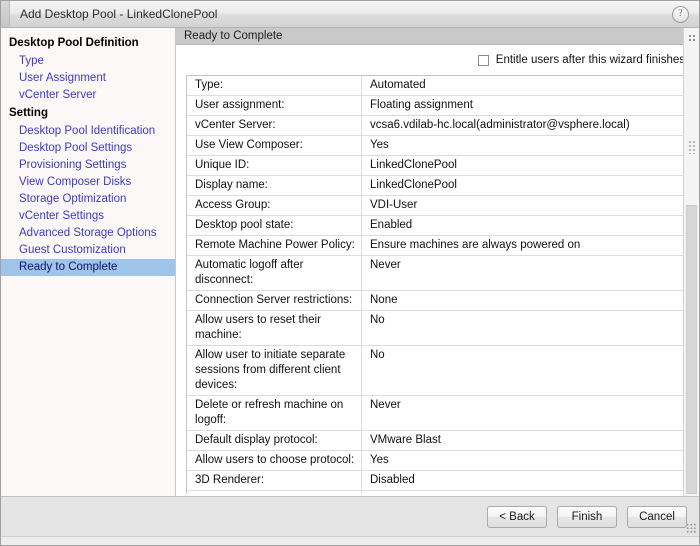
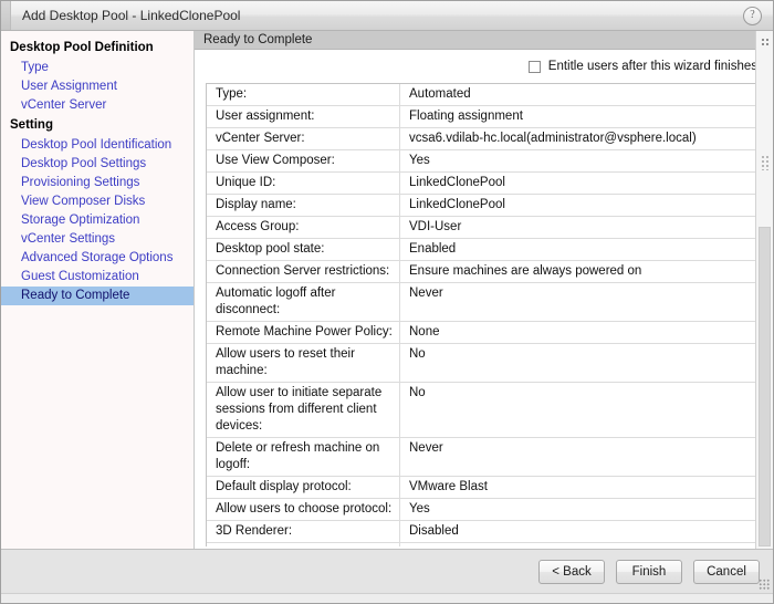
  Add Desktop Pool - LinkedClonePool
  ?
  Desktop Pool Definition
  Type
  User Assignment
  vCenter Server
  Setting
  Desktop Pool Identification
  Desktop Pool Settings
  Provisioning Settings
  View Composer Disks
  Storage Optimization
  vCenter Settings
  Advanced Storage Options
  Guest Customization
  Ready to Complete
  Ready to Complete
  Entitle users after this wizard finishe
  Type:	Automated
  User assignment:	Floating assignment
  vCenter Server:	vcsa6.vdilab-hc.local(administrator@vsphere.local)
  Use View Composer:	Yes
  Unique ID:	LinkedClonePool
  Display name:	LinkedClonePool
  Access Group:	VDI-User
  Desktop pool state:	Enabled
- Remote Machine Power Policy:	Ensure machines are always powered on
+ Connection Server restrictions:	Ensure machines are always powered on
  Automatic logoff after disconnect:	Never
- Connection Server restrictions:	None
+ Remote Machine Power Policy:	None
  Allow users to reset their machine:	No
  Allow user to initiate separate sessions from different client devices:	No
  Delete or refresh machine on logoff:	Never
  Default display protocol:	VMware Blast
  Allow users to choose protocol:	Yes
  3D Renderer:	Disabled
  < Back
  Finish
  Cancel
